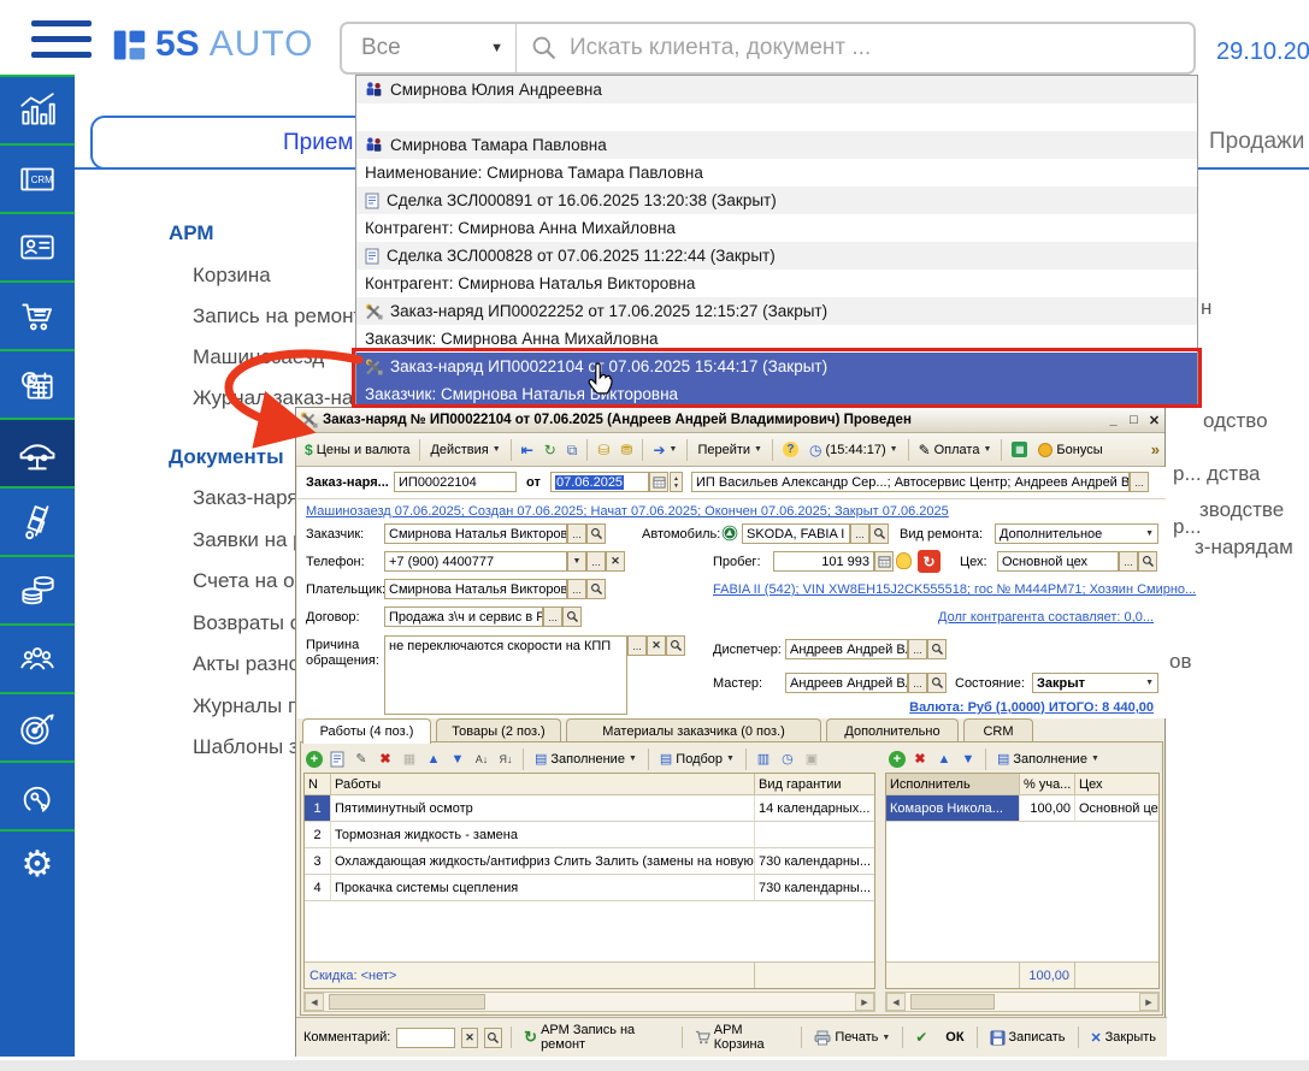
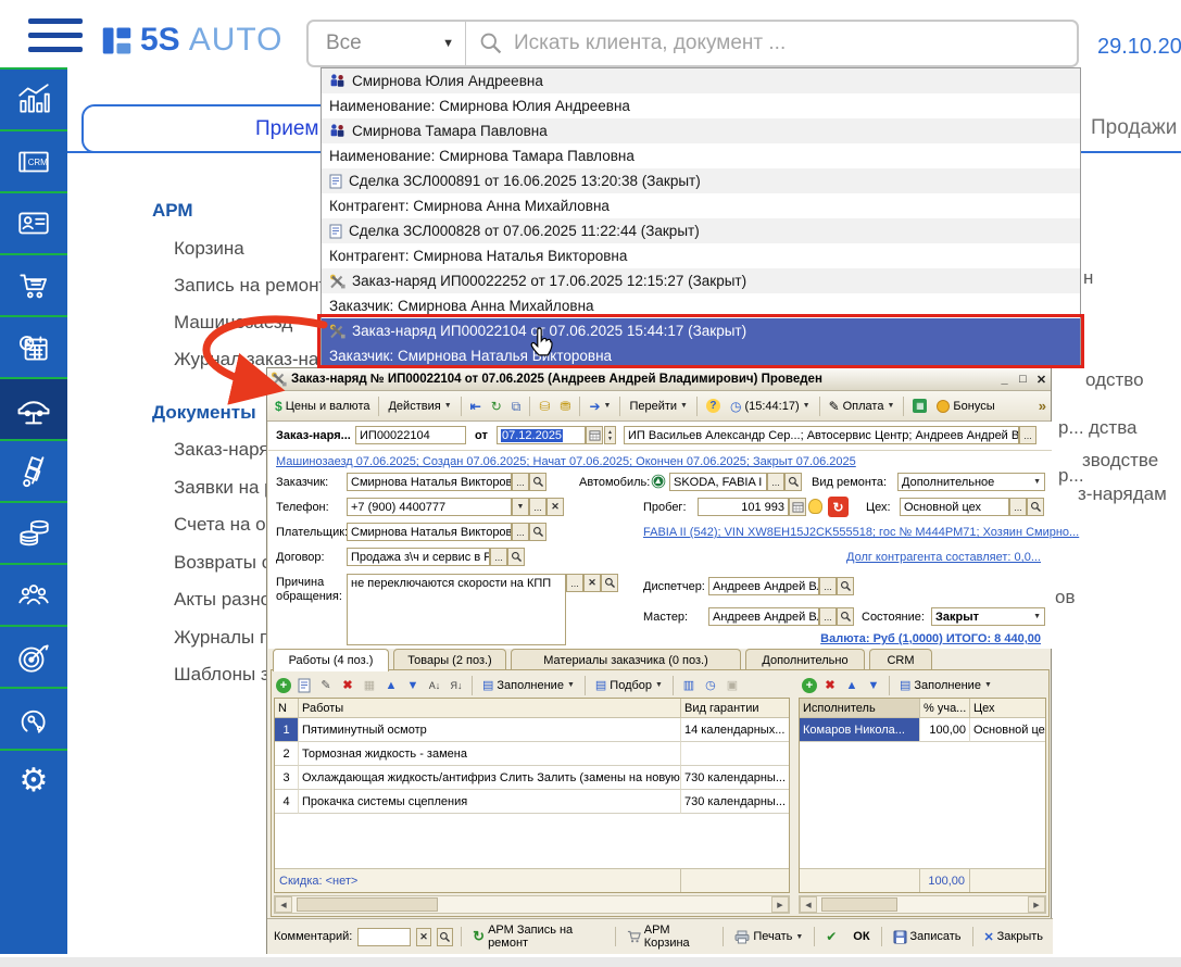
  5S
  AUTO
  Все
  ▼
  Искать клиента, документ ...
  29.10.20
  Прием
  Продажи
  CRM
  ⚙
  АРМ
  Корзина
  Запись на ремон
  Журнал заказ-на
  Документы
  Заказ-наря
  Заявки на
  Счета на о
  Возвраты
  Акты разн
  Журналы п
  Шаблоны з
  н
  одство
  р...
  дства
  зводстве
  р...
  з-нарядам
  ов
  Смирнова Юлия Андреевна
+ Наименование: Смирнова Юлия Андреевна
  Смирнова Тамара Павловна
  Наименование: Смирнова Тамара Павловна
  Сделка ЗСЛ000891 от 16.06.2025 13:20:38 (Закрыт)
  Контрагент: Смирнова Анна Михайловна
  Сделка ЗСЛ000828 от 07.06.2025 11:22:44 (Закрыт)
  Контрагент: Смирнова Наталья Викторовна
  Заказ-наряд ИП00022252 от 17.06.2025 12:15:27 (Закрыт)
  Заказчик: Смирнова Анна Михайловна
  Заказ-наряд ИП00022104 о 07.06.2025 15:44:17 (Закрыт)
  Заказчик: Смирнова Наталья Викторовна
  Заказ-наряд № ИП00022104 от 07.06.2025 (Андреев Андрей Владимирович) Проведен
  _
  □
  ✕
  $
  Цены и валюта
  Действия
  ⇤
  ↻
  ⧉
  ⛁
  ⛃
  ➔
  Перейти
  ?
  ◷
  (15:44:17)
  ✎
  Оплата
  ▦
  Бонусы
  »
  Заказ-наря...
  ИП00022104
  от
- 07.06.2025
+ 07.12.2025
  ИП Васильев Александр Сер...; Автосервис Центр; Андреев Андрей В
  ...
  Машинозаезд 07.06.2025; Создан 07.06.2025; Начат 07.06.2025; Окончен 07.06.2025; Закрыт 07.06.2025
  Заказчик:
  Смирнова Наталья Викторов
  ...
  Автомобиль:
  SKODA, FABIA I
  ...
  Вид ремонта:
  Дополнительное
  Телефон:
  +7 (900) 4400777
  ...
  ✕
  Пробег:
  101 993
  ↻
  Цех:
  Основной цех
  ...
  Плательщик
  Смирнова Наталья Викторов
  ...
  FABIA II (542); VIN XW8EH15J2CK555518; гос № М444РМ71; Хозяин Смирно...
  Договор:
  ...
  Долг контрагента составляет: 0,0...
  Причина
  обращения:
  не переключаются скорости на КПП
  ...
  ✕
  Диспетчер:
  Андреев Андрей В
  ...
  Мастер:
  Андреев Андрей В
  ...
  Состояние:
  Закрыт
  Валюта: Руб (1,0000) ИТОГО: 8 440,00
  Работы (4 поз.)
  Товары (2 поз.)
  Материалы заказчика (0 поз.)
  Дополнительно
  CRM
  +
  ✎
  ✖
  ▦
  ▲
  ▼
  А↓
  Я↓
  ▤
  Заполнение
  ▤
  Подбор
  ▥
  ◷
  ▣
  +
  ✖
  ▲
  ▼
  ▤
  Заполнение
  N
  Работы
  Вид гарантии
  1
  Пятиминутный осмотр
  14 календарных...
  2
  Тормозная жидкость - замена
  3
  Охлаждающая жидкость/антифриз Слить Залить (замены на новую
  730 календарны...
  4
  Прокачка системы сцепления
  730 календарны...
  Скидка: <нет>
  Исполнитель
  % уча...
  Цех
  Комаров Никола...
  100,00
  Основной це
  100,00
  Комментарий:
  ✕
  ↻
  АРМ Запись на ремонт
  АРМ Корзина
  Печать
  ✔
  ОК
  Записать
  ✕
  Закрыть
